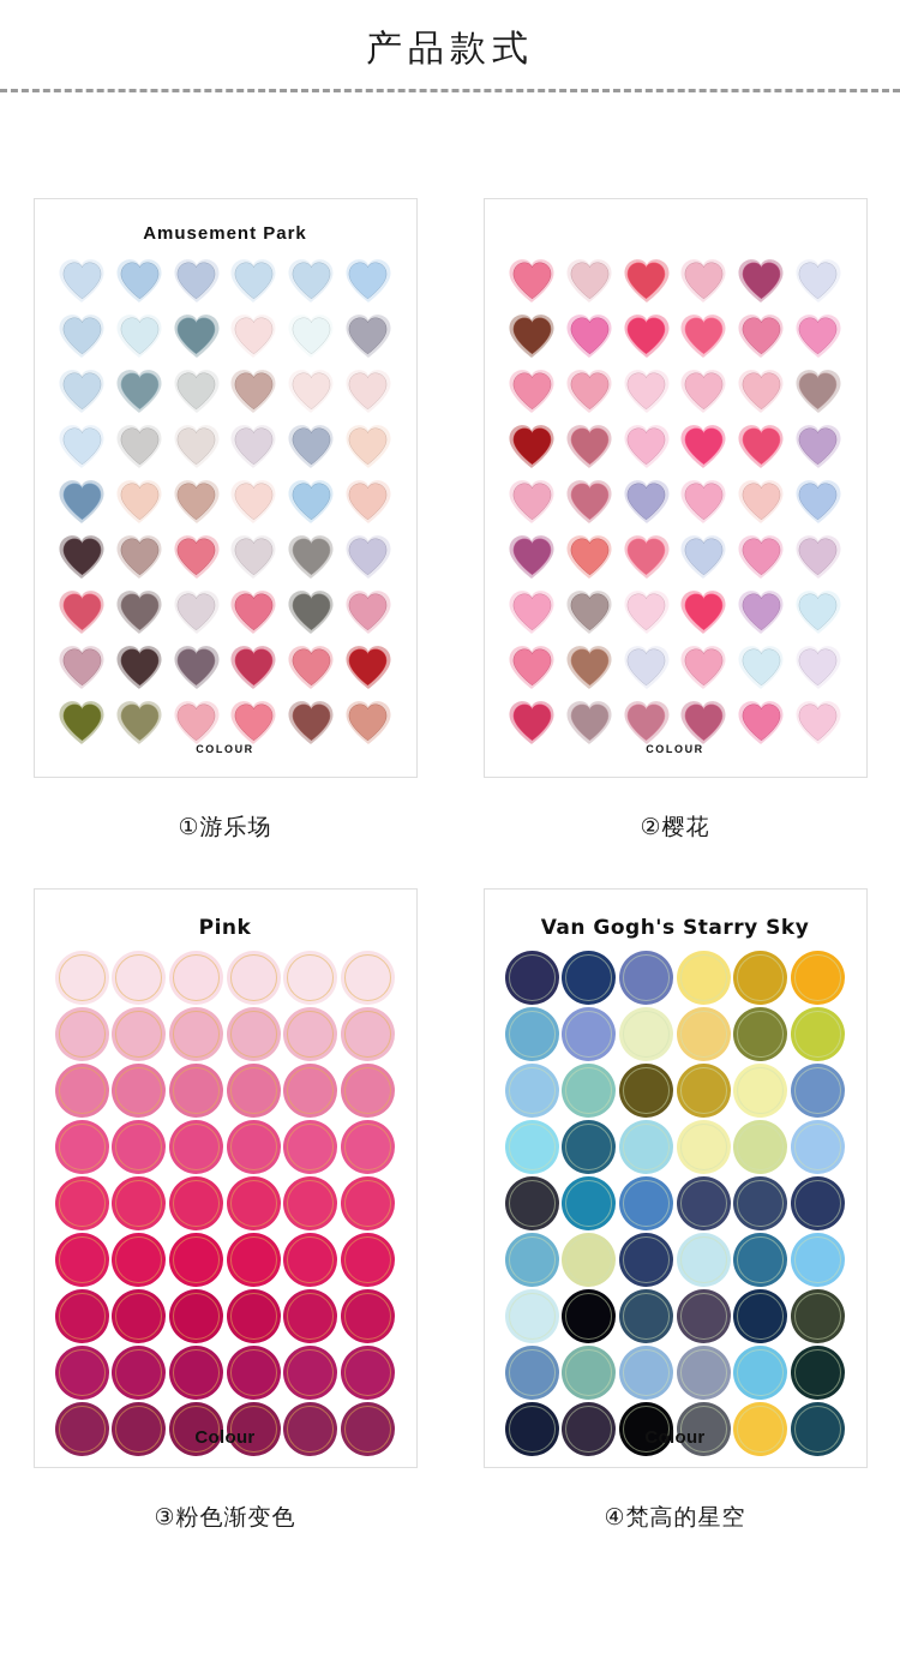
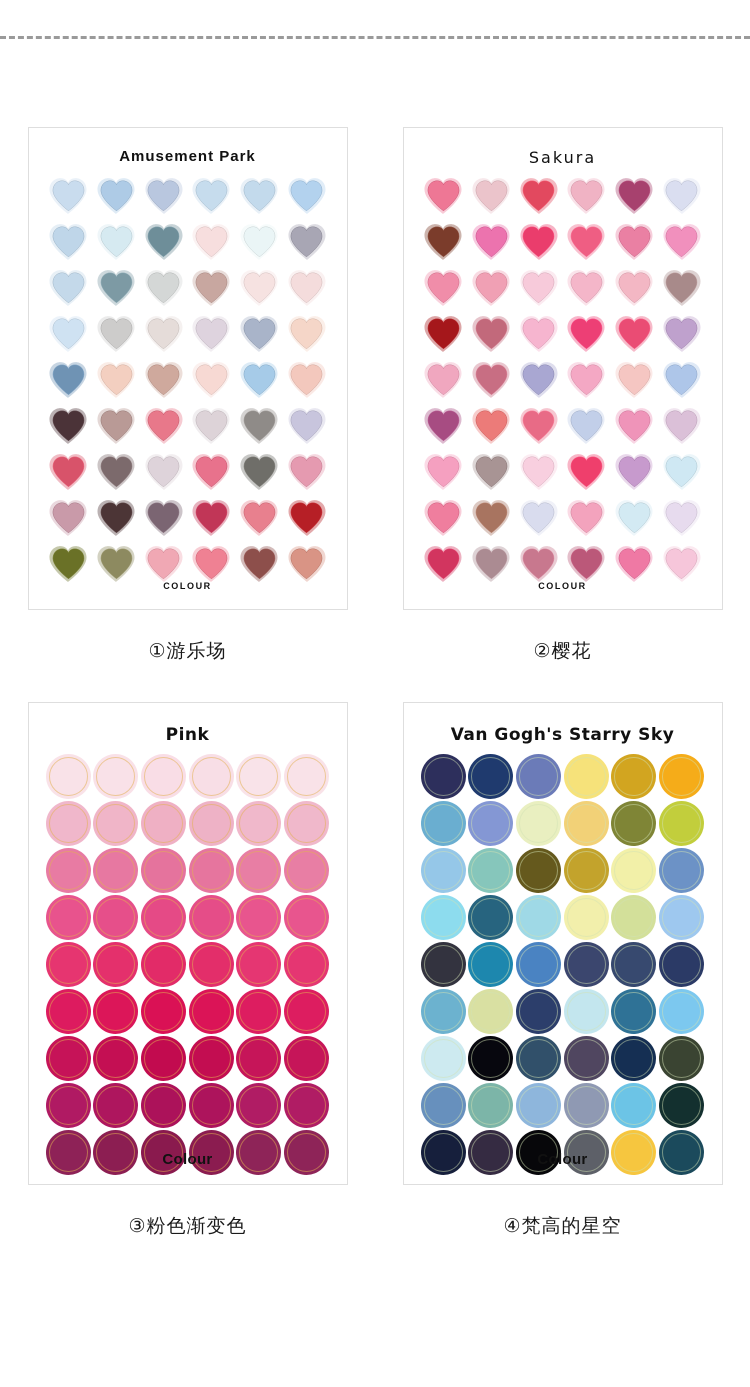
- 产品款式
  Amusement Park
  COLOUR
  ①游乐场
+ Sakura
  COLOUR
  ②樱花
  Pink
  Colour
  ③粉色渐变色
  Van Gogh's Starry Sky
  Colour
  ④梵高的星空
